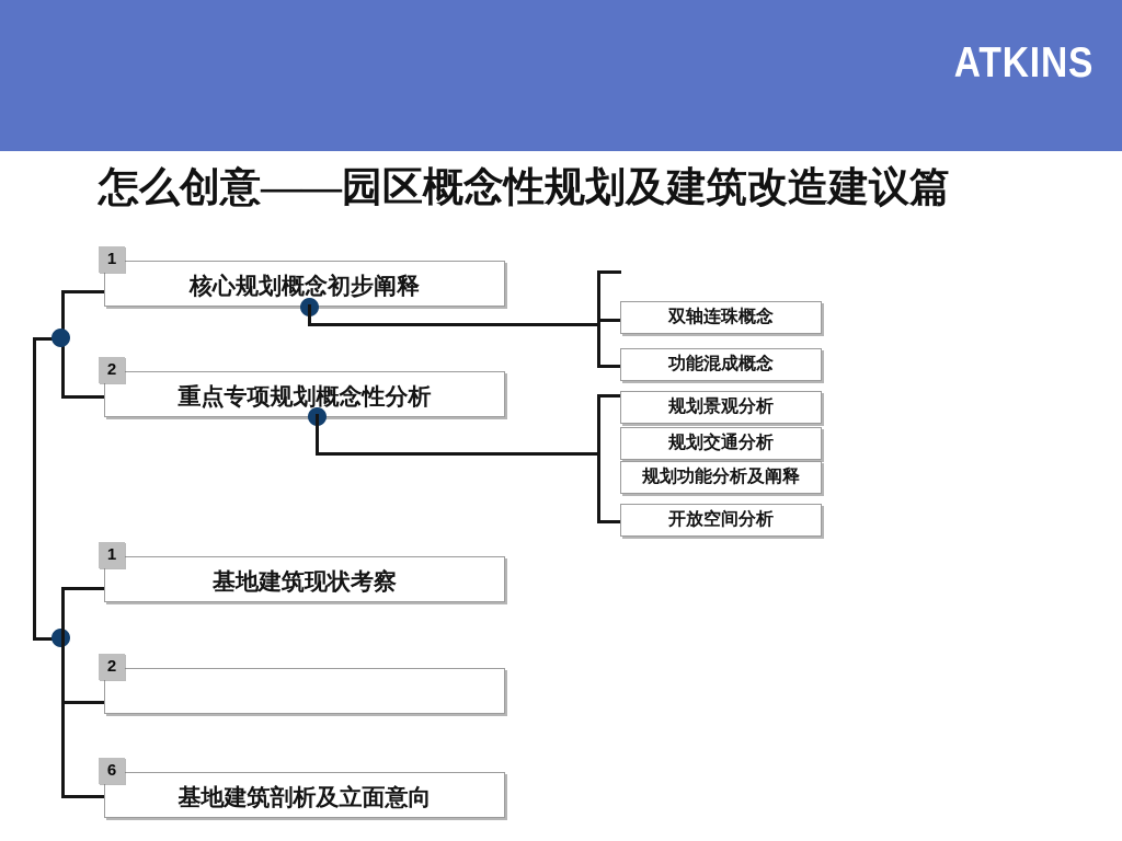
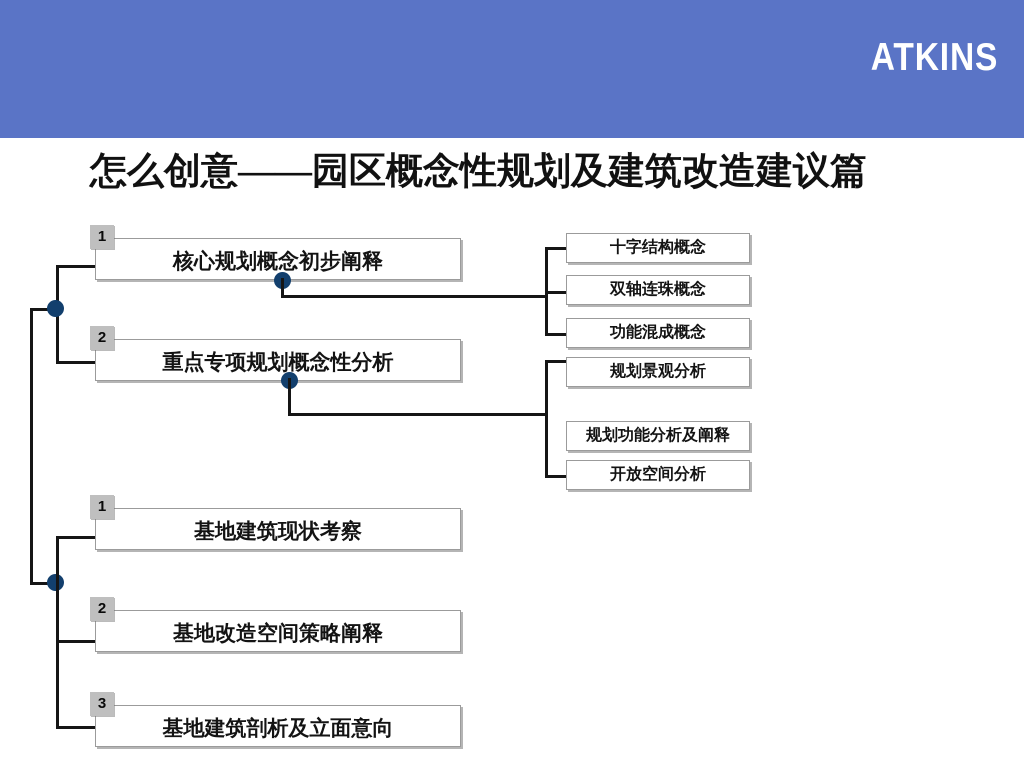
  ATKINS
  怎么创意——园区概念性规划及建筑改造建议篇
  1
  核心规划概念初步阐释
  2
  重点专项规划概念性分析
+ 十字结构概念
  双轴连珠概念
  功能混成概念
  规划景观分析
- 规划交通分析
  规划功能分析及阐释
  开放空间分析
  1
  基地建筑现状考察
  2
+ 基地改造空间策略阐释
- 6
+ 3
  基地建筑剖析及立面意向
